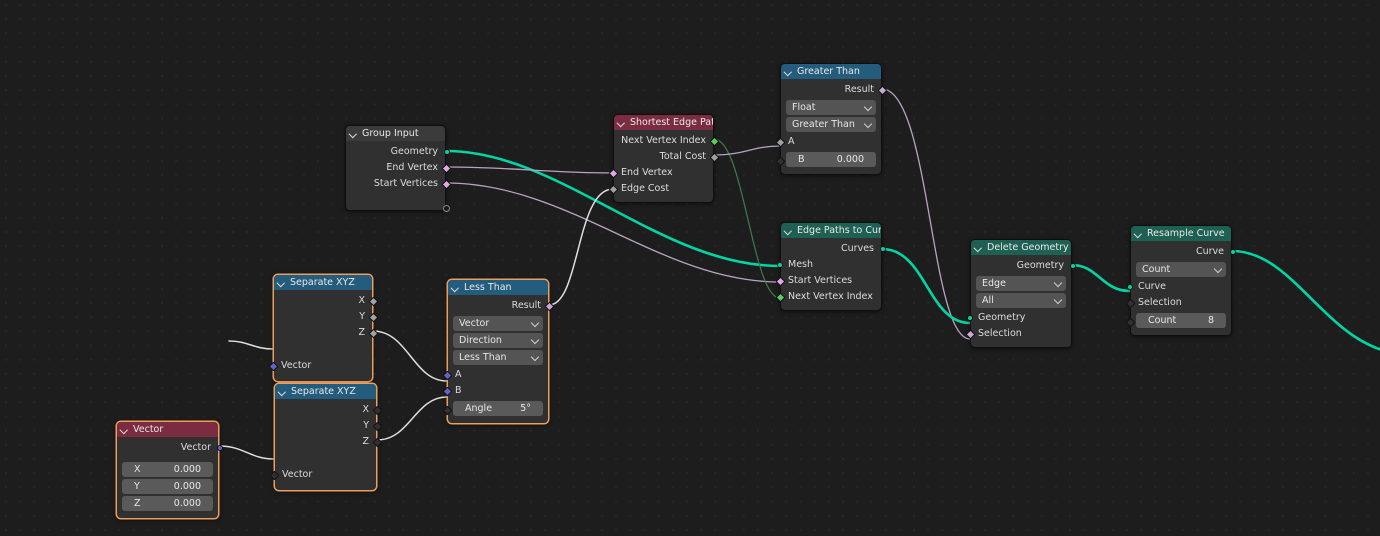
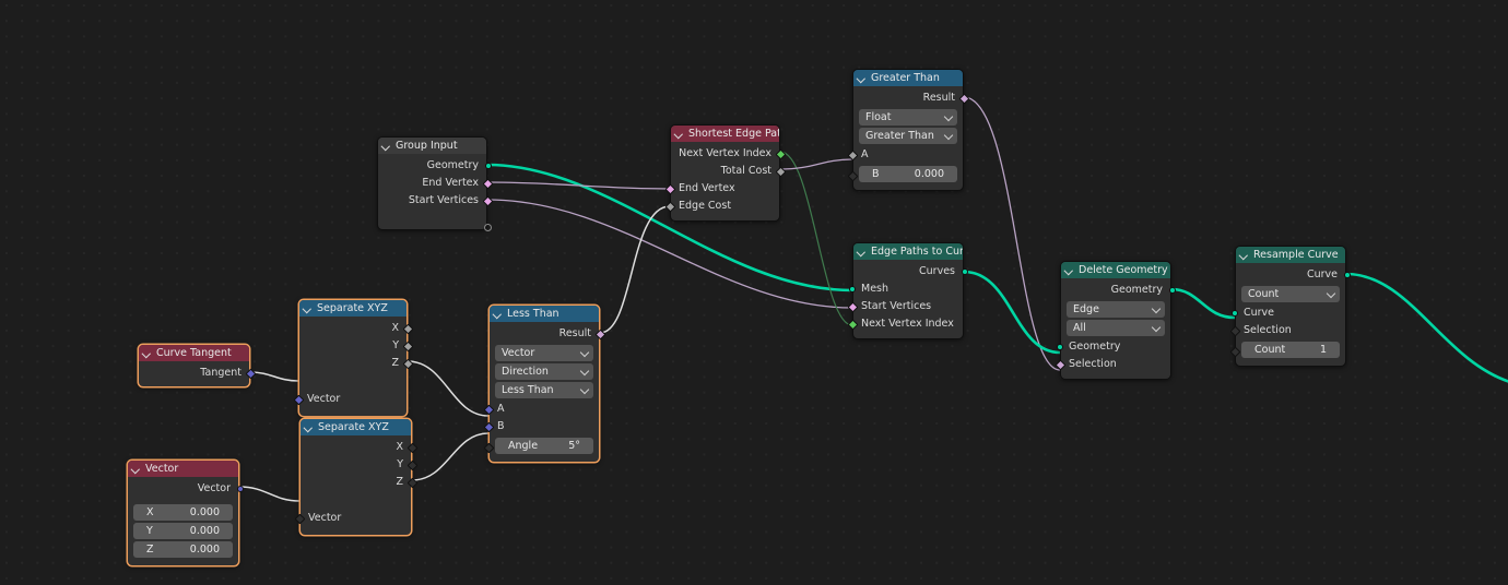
  Group Input
  Geometry
  End Vertex
  Start Vertices
  Shortest Edge Pat
  Next Vertex Index
  Total Cost
  End Vertex
  Edge Cost
  Greater Than
  Result
  Float
  Greater Than
  A
  B
  0.000
  Edge Paths to Cur
  Curves
  Mesh
  Start Vertices
  Next Vertex Index
  Delete Geometry
  Geometry
  Edge
  All
  Geometry
  Selection
  Resample Curve
  Curve
  Count
  Curve
  Selection
  Count
- 8
+ 1
  Less Than
  Result
  Vector
  Direction
  Less Than
  A
  B
  Angle
  5°
  Separate XYZ
  X
  Y
  Z
  Vector
  Separate XYZ
  X
  Y
  Z
  Vector
+ Curve Tangent
+ Tangent
  Vector
  Vector
  X
  0.000
  Y
  0.000
  Z
  0.000
